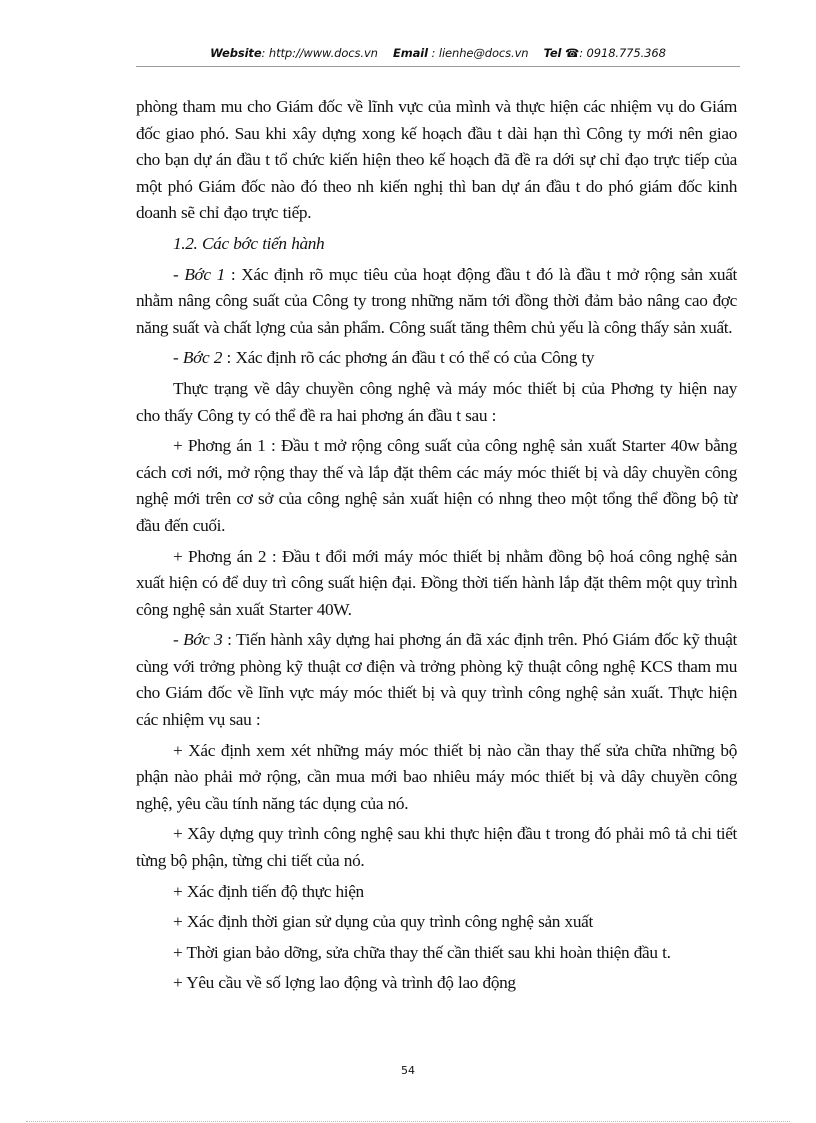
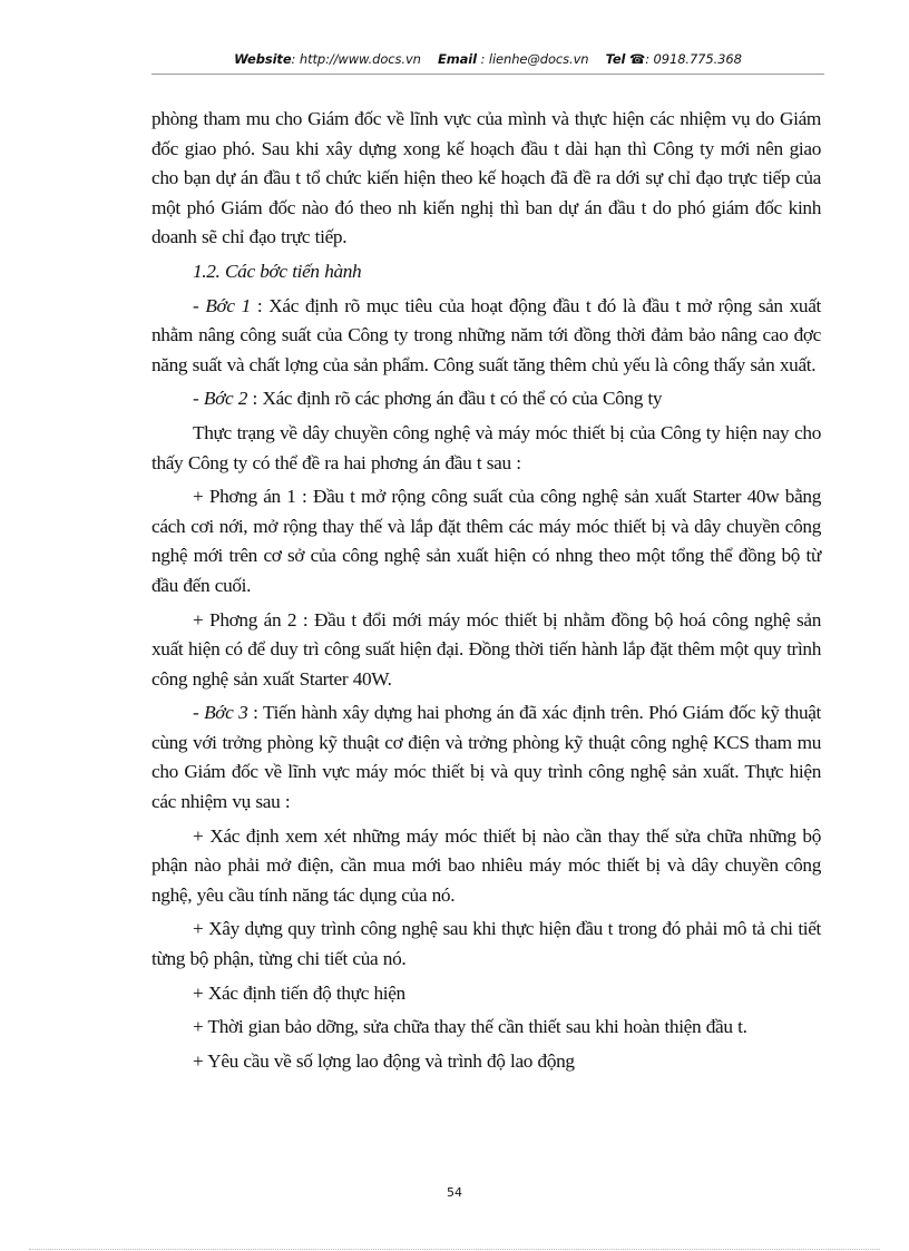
  Website: http://www.docs.vn Email : lienhe@docs.vn Tel ☎: 0918.775.368
  phòng tham mu cho Giám đốc về lĩnh vực của mình và thực hiện các nhiệm vụ do Giám đốc giao phó. Sau khi xây dựng xong kế hoạch đầu t dài hạn thì Công ty mới nên giao cho bạn dự án đầu t tổ chức kiến hiện theo kế hoạch đã đề ra dới sự chỉ đạo trực tiếp của một phó Giám đốc nào đó theo nh kiến nghị thì ban dự án đầu t do phó giám đốc kinh doanh sẽ chỉ đạo trực tiếp.
  1.2. Các bớc tiến hành
  - Bớc 1 : Xác định rõ mục tiêu của hoạt động đầu t đó là đầu t mở rộng sản xuất nhằm nâng công suất của Công ty trong những năm tới đồng thời đảm bảo nâng cao đợc năng suất và chất lợng của sản phẩm. Công suất tăng thêm chủ yếu là công thấy sản xuất.
  - Bớc 2 : Xác định rõ các phơng án đầu t có thể có của Công ty
- Thực trạng về dây chuyền công nghệ và máy móc thiết bị của Phơng ty hiện nay cho thấy Công ty có thể đề ra hai phơng án đầu t sau :
+ Thực trạng về dây chuyền công nghệ và máy móc thiết bị của Công ty hiện nay cho thấy Công ty có thể đề ra hai phơng án đầu t sau :
  + Phơng án 1 : Đầu t mở rộng công suất của công nghệ sản xuất Starter 40w bằng cách cơi nới, mở rộng thay thế và lắp đặt thêm các máy móc thiết bị và dây chuyền công nghệ mới trên cơ sở của công nghệ sản xuất hiện có nhng theo một tổng thể đồng bộ từ đầu đến cuối.
  + Phơng án 2 : Đầu t đổi mới máy móc thiết bị nhằm đồng bộ hoá công nghệ sản xuất hiện có để duy trì công suất hiện đại. Đồng thời tiến hành lắp đặt thêm một quy trình công nghệ sản xuất Starter 40W.
  - Bớc 3 : Tiến hành xây dựng hai phơng án đã xác định trên. Phó Giám đốc kỹ thuật cùng với trởng phòng kỹ thuật cơ điện và trởng phòng kỹ thuật công nghệ KCS tham mu cho Giám đốc về lĩnh vực máy móc thiết bị và quy trình công nghệ sản xuất. Thực hiện các nhiệm vụ sau :
- + Xác định xem xét những máy móc thiết bị nào cần thay thế sửa chữa những bộ phận nào phải mở rộng, cần mua mới bao nhiêu máy móc thiết bị và dây chuyền công nghệ, yêu cầu tính năng tác dụng của nó.
+ + Xác định xem xét những máy móc thiết bị nào cần thay thế sửa chữa những bộ phận nào phải mở điện, cần mua mới bao nhiêu máy móc thiết bị và dây chuyền công nghệ, yêu cầu tính năng tác dụng của nó.
  + Xây dựng quy trình công nghệ sau khi thực hiện đầu t trong đó phải mô tả chi tiết từng bộ phận, từng chi tiết của nó.
  + Xác định tiến độ thực hiện
- + Xác định thời gian sử dụng của quy trình công nghệ sản xuất
  + Thời gian bảo dỡng, sửa chữa thay thế cần thiết sau khi hoàn thiện đầu t.
  + Yêu cầu về số lợng lao động và trình độ lao động
  54
